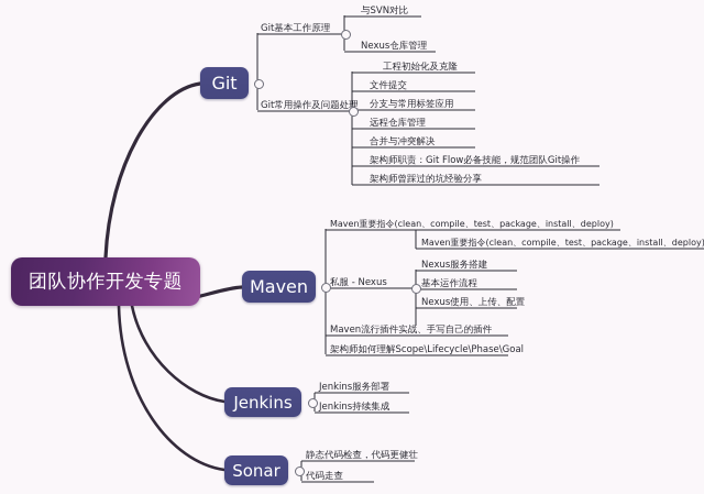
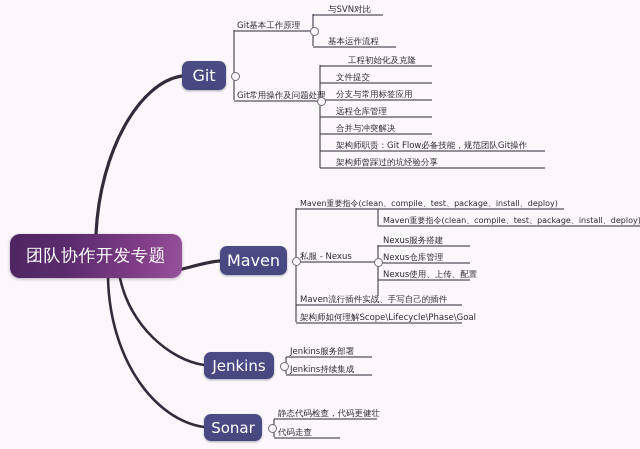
  团队协作开发专题
  Git
  Maven
  Jenkins
  Sonar
  Git基本工作原理
  与SVN对比
- Nexus仓库管理
+ 基本运作流程
  Git常用操作及问题处理
  工程初始化及克隆
  文件提交
  分支与常用标签应用
  远程仓库管理
  合并与冲突解决
  架构师职责：Git Flow必备技能，规范团队Git操作
  架构师曾踩过的坑经验分享
  Maven重要指令(clean、compile、test、package、install、deploy)
  Maven重要指令(clean、compile、test、package、install、deploy)
  私服 - Nexus
  Nexus服务搭建
- 基本运作流程
+ Nexus仓库管理
  Nexus使用、上传、配置
  Maven流行插件实战、手写自己的插件
  架构师如何理解Scope\Lifecycle\Phase\Goal
  Jenkins服务部署
  Jenkins持续集成
  静态代码检查，代码更健壮
  代码走查
